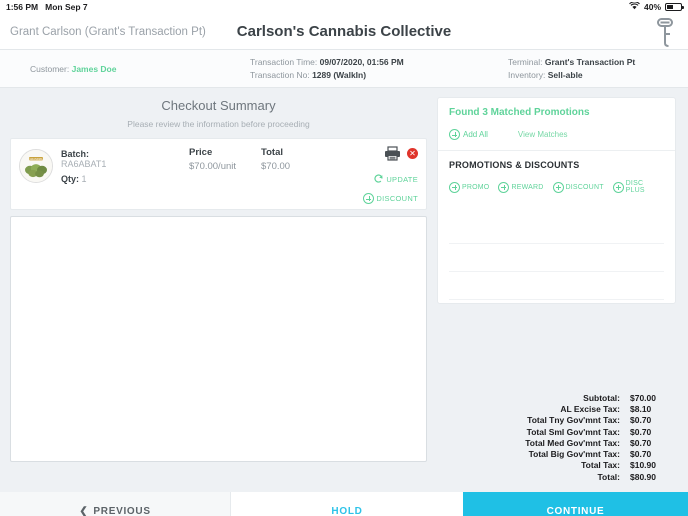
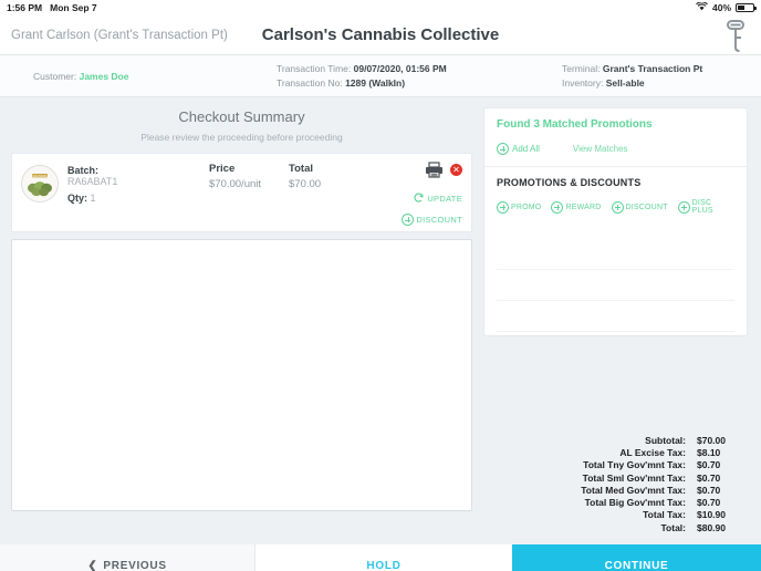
  1:56 PM
  Mon Sep 7
  40%
  Grant Carlson (Grant's Transaction Pt)
  Carlson's Cannabis Collective
  Customer: James Doe
  Transaction Time: 09/07/2020, 01:56 PM
  Transaction No: 1289 (WalkIn)
  Terminal: Grant's Transaction Pt
  Inventory: Sell-able
  Checkout Summary
- Please review the information before proceeding
+ Please review the proceeding before proceeding
  Batch:
  RA6ABAT1
  Qty: 1
  Price
  $70.00/unit
  Total
  $70.00
  ✕
  UPDATE
  DISCOUNT
  Found 3 Matched Promotions
  Add All
  View Matches
  PROMOTIONS & DISCOUNTS
  Subtotal:
  $70.00
  AL Excise Tax:
  $8.10
  Total Tny Gov'mnt Tax:
  $0.70
  Total Sml Gov'mnt Tax:
  $0.70
  Total Med Gov'mnt Tax:
  $0.70
  Total Big Gov'mnt Tax:
  $0.70
  Total Tax:
  $10.90
  Total:
  $80.90
  ❮
  PREVIOUS
  HOLD
  CONTINUE
